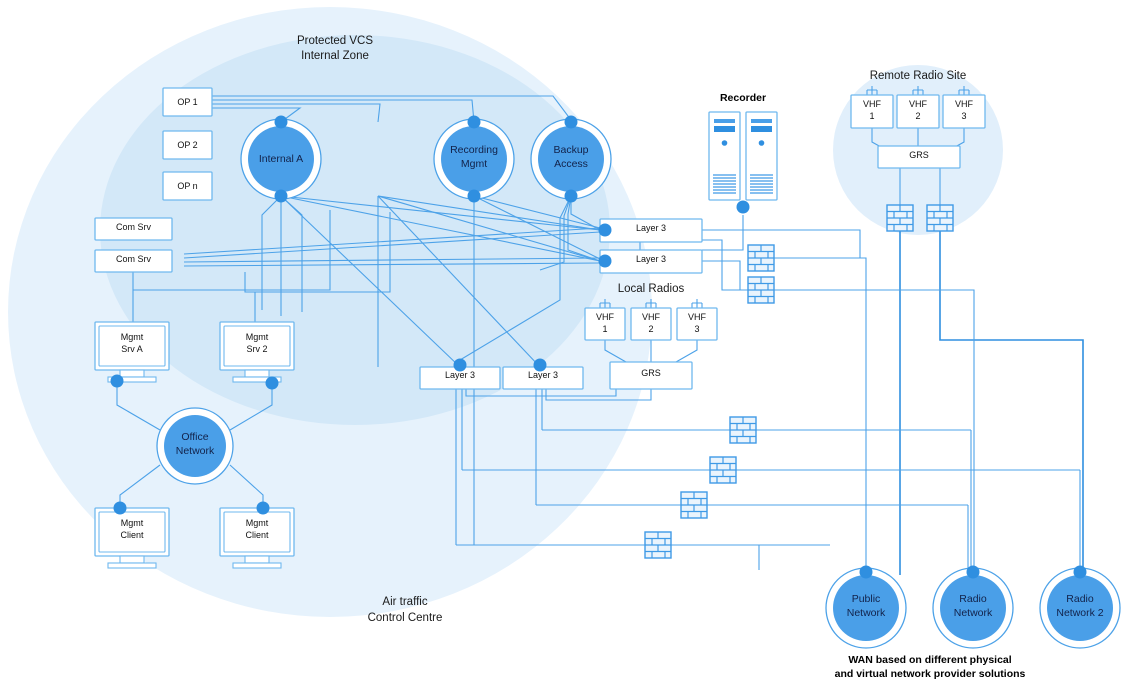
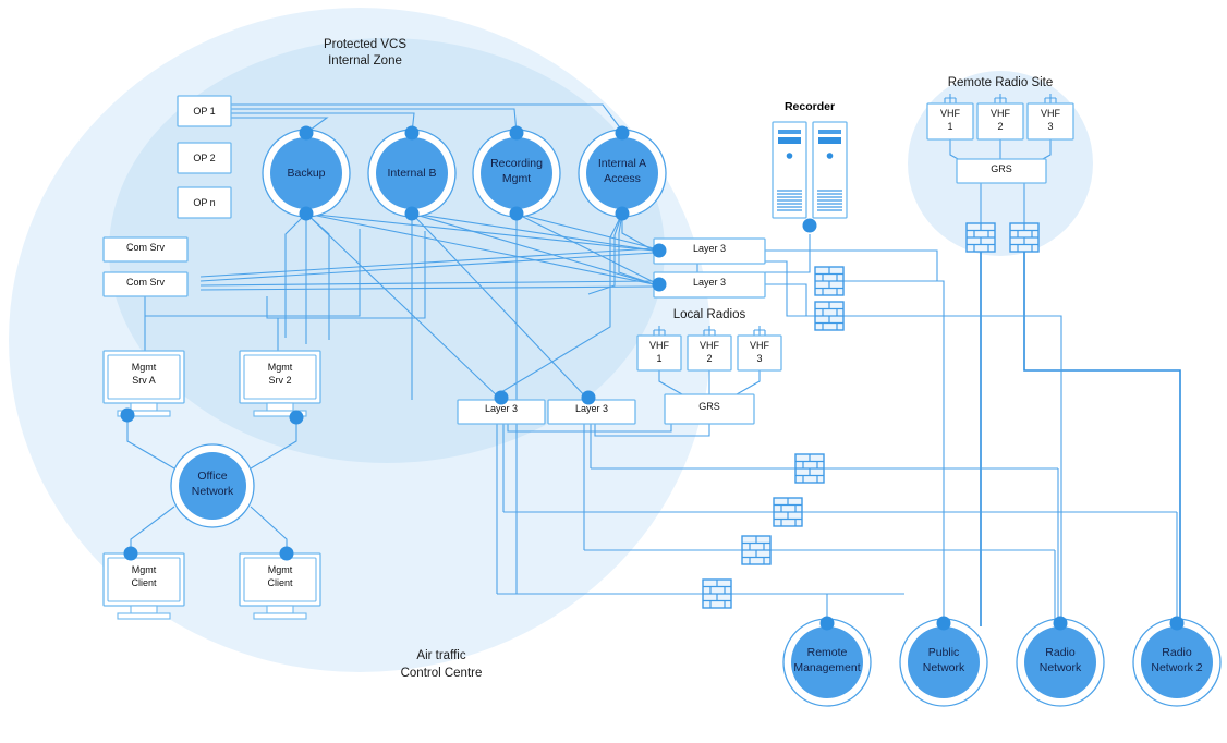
  Protected VCS
  Internal Zone
  Air traffic
  Control Centre
  Remote Radio Site
  Local Radios
  OP 1
  OP 2
  OP n
  Com Srv
  Com Srv
- Internal A
+ Backup
+ Internal B
  Recording
  Mgmt
- Backup
+ Internal A
  Access
  Mgmt
  Srv A
  Mgmt
  Srv 2
  Office
  Network
  Mgmt
  Client
  Mgmt
  Client
  Layer 3
  Layer 3
  Layer 3
  Layer 3
  Recorder
  VHF
  1
  VHF
  2
  VHF
  3
  GRS
  VHF
  1
  VHF
  2
  VHF
  3
  GRS
+ Remote
+ Management
  Public
  Network
  Radio
  Network
  Radio
  Network 2
- WAN based on different physical
- and virtual network provider solutions
